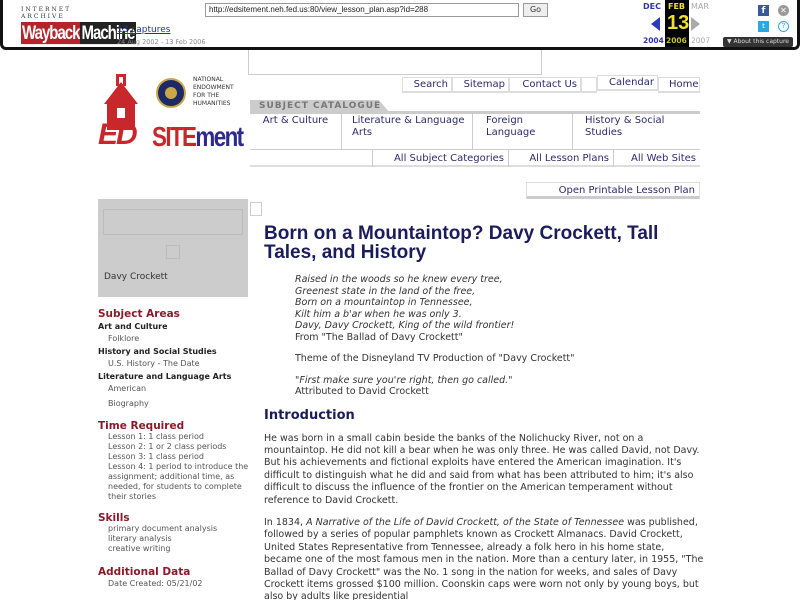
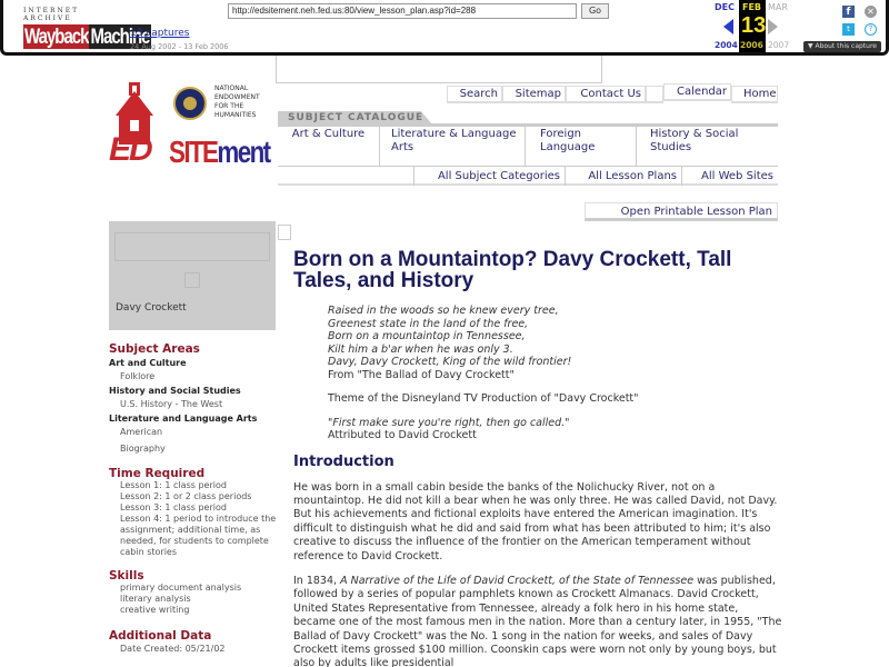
  WaybackMachine
  13 captures
  24 Aug 2002 - 13 Feb 2006
  http://edsitement.neh.fed.us:80/view_lesson_plan.asp?id=288
  Go
  DEC
  FEB
  MAR
  13
  2004
  2006
  2007
  f
  ✕
  t
  ?
  ED
  SITEment
  Search
  Sitemap
  Contact Us
  Calendar
  Home
  SUBJECT CATALOGUE
  Art & Culture
  Literature & Language Arts
  Foreign Language
  History & Social Studies
  All Subject Categories
  All Lesson Plans
  All Web Sites
  Open Printable Lesson Plan
  Davy Crockett
  Subject Areas
  Art and Culture
  Folklore
  History and Social Studies
- U.S. History - The Date
+ U.S. History - The West
  Literature and Language Arts
  American
  Biography
  Time Required
  Lesson 1: 1 class period
  Lesson 2: 1 or 2 class periods
  Lesson 3: 1 class period
- Lesson 4: 1 period to introduce the assignment; additional time, as needed, for students to complete their stories
+ Lesson 4: 1 period to introduce the assignment; additional time, as needed, for students to complete cabin stories
  Skills
  primary document analysis
  literary analysis
  creative writing
  Additional Data
  Date Created: 05/21/02
  Born on a Mountaintop? Davy Crockett, Tall Tales, and History
  Raised in the woods so he knew every tree,
  Greenest state in the land of the free,
  Born on a mountaintop in Tennessee,
  Kilt him a b'ar when he was only 3.
  Davy, Davy Crockett, King of the wild frontier!
  From "The Ballad of Davy Crockett"
  Theme of the Disneyland TV Production of "Davy Crockett"
  "First make sure you're right, then go called."
  Attributed to David Crockett
  Introduction
- He was born in a small cabin beside the banks of the Nolichucky River, not on a mountaintop. He did not kill a bear when he was only three. He was called David, not Davy. But his achievements and fictional exploits have entered the American imagination. It's difficult to distinguish what he did and said from what has been attributed to him; it's also difficult to discuss the influence of the frontier on the American temperament without reference to David Crockett.
+ He was born in a small cabin beside the banks of the Nolichucky River, not on a mountaintop. He did not kill a bear when he was only three. He was called David, not Davy. But his achievements and fictional exploits have entered the American imagination. It's difficult to distinguish what he did and said from what has been attributed to him; it's also creative to discuss the influence of the frontier on the American temperament without reference to David Crockett.
  In 1834, A Narrative of the Life of David Crockett, of the State of Tennessee was published, followed by a series of popular pamphlets known as Crockett Almanacs. David Crockett, United States Representative from Tennessee, already a folk hero in his home state, became one of the most famous men in the nation. More than a century later, in 1955, "The Ballad of Davy Crockett" was the No. 1 song in the nation for weeks, and sales of Davy Crockett items grossed $100 million. Coonskin caps were worn not only by young boys, but also by adults like presidential
